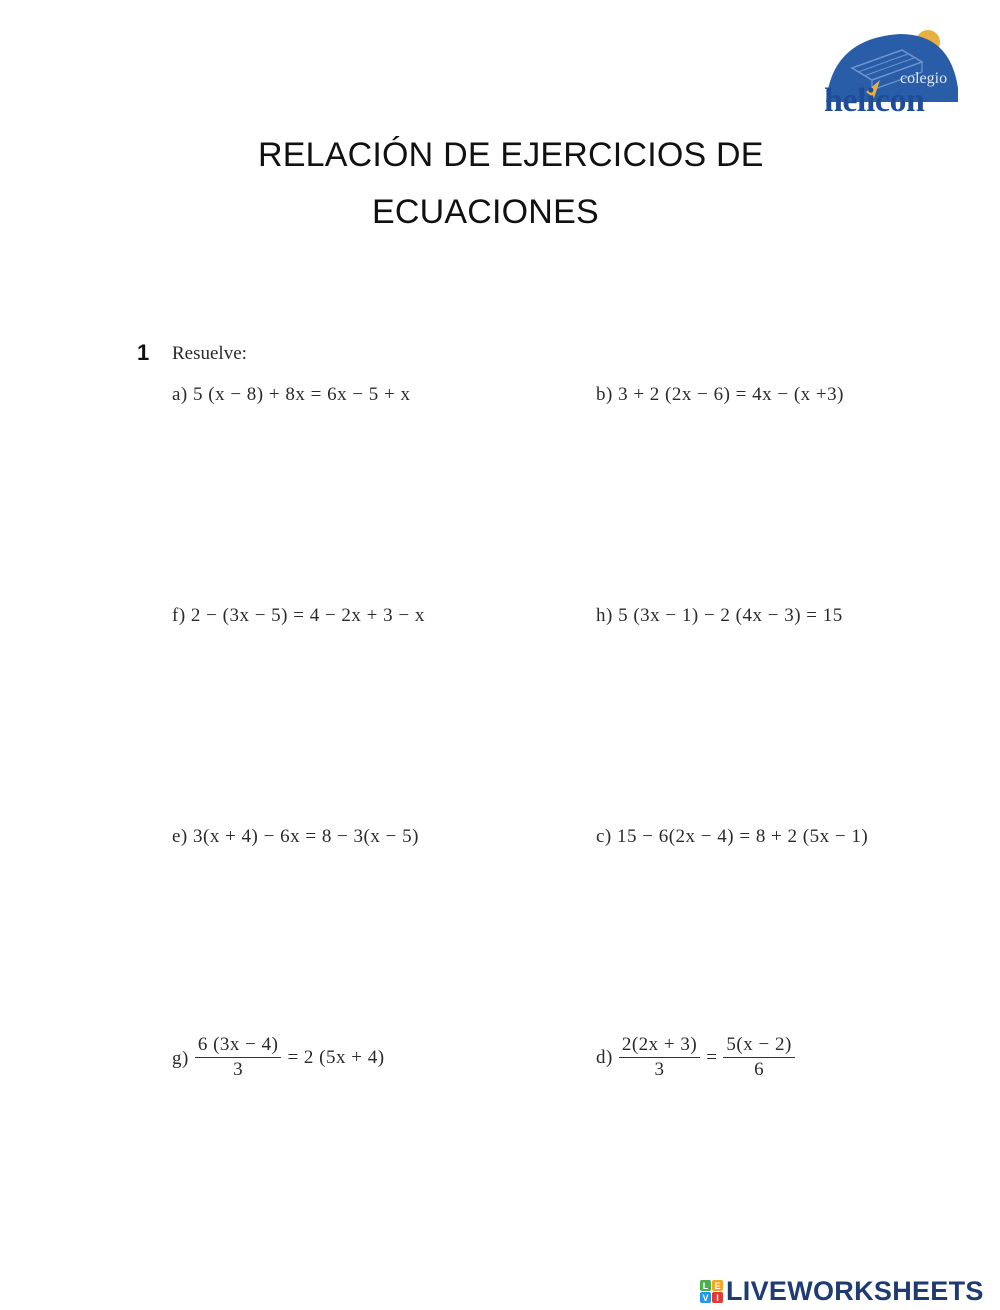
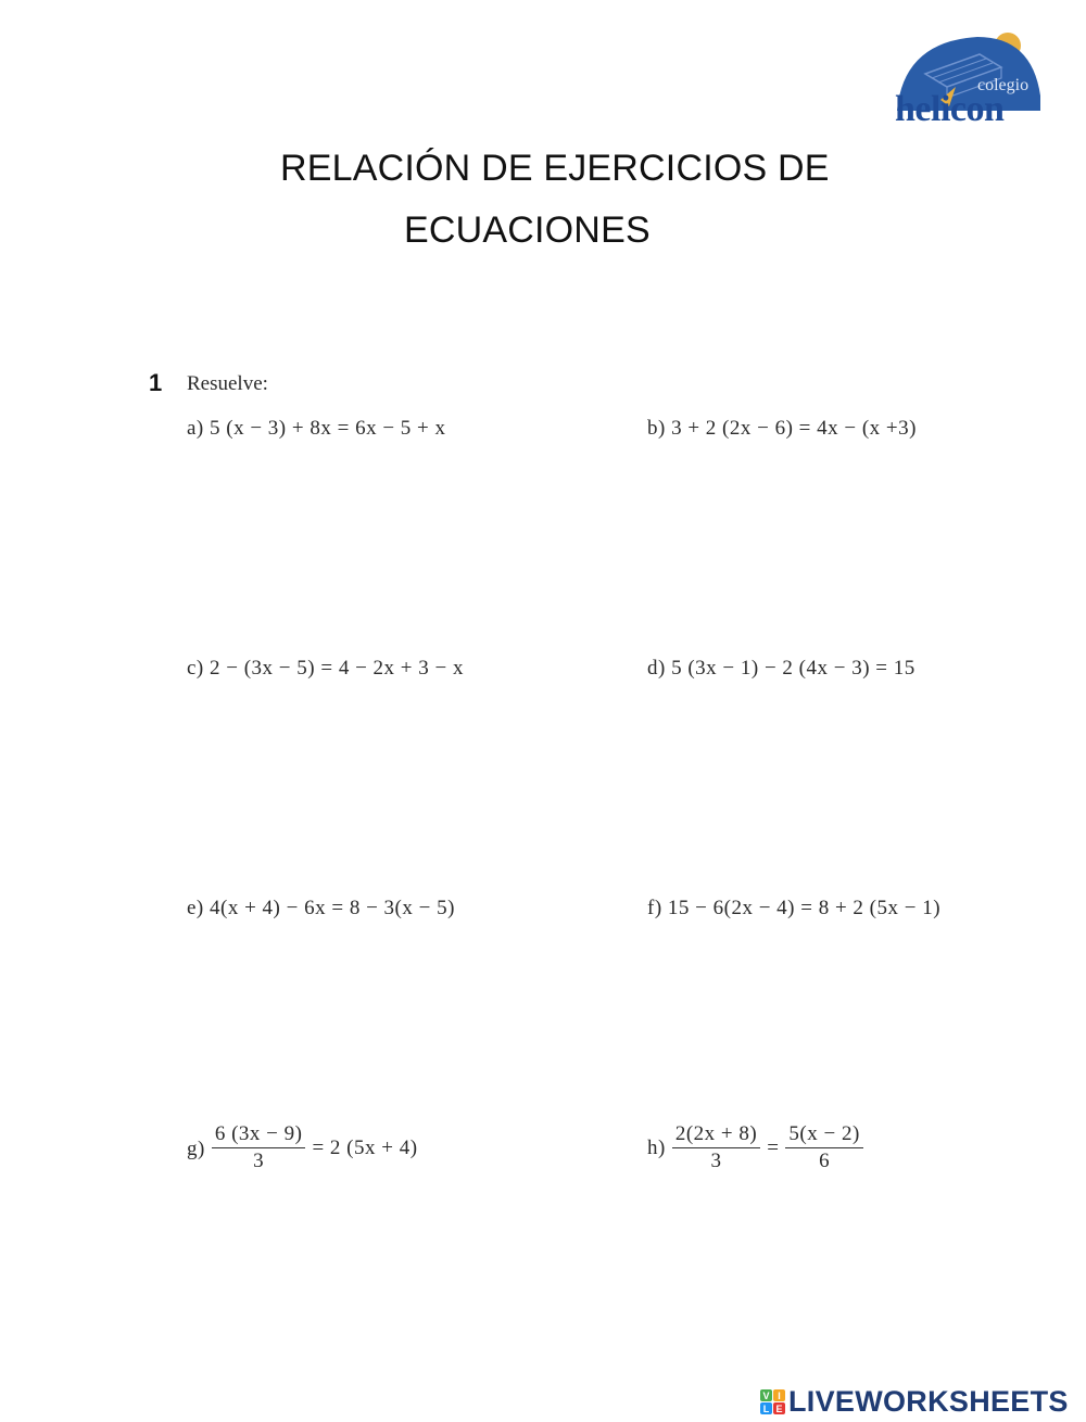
  colegio
  helicon
  RELACIÓN DE EJERCICIOS DE
  ECUACIONES
  1
  Resuelve:
- a) 5 (x − 8) + 8x = 6x − 5 + x
+ a) 5 (x − 3) + 8x = 6x − 5 + x
  b) 3 + 2 (2x − 6) = 4x − (x +3)
- f) 2 − (3x − 5) = 4 − 2x + 3 − x
+ c) 2 − (3x − 5) = 4 − 2x + 3 − x
- h) 5 (3x − 1) − 2 (4x − 3) = 15
+ d) 5 (3x − 1) − 2 (4x − 3) = 15
- e) 3(x + 4) − 6x = 8 − 3(x − 5)
+ e) 4(x + 4) − 6x = 8 − 3(x − 5)
- c) 15 − 6(2x − 4) = 8 + 2 (5x − 1)
+ f) 15 − 6(2x − 4) = 8 + 2 (5x − 1)
  g)
- 6 (3x − 4)
+ 6 (3x − 9)
  3
  = 2 (5x + 4)
- d)
+ h)
- 2(2x + 3)
+ 2(2x + 8)
  3
  =
  5(x − 2)
  6
- L
+ V
- E
+ I
- V
+ L
- I
+ E
  LIVEWORKSHEETS
